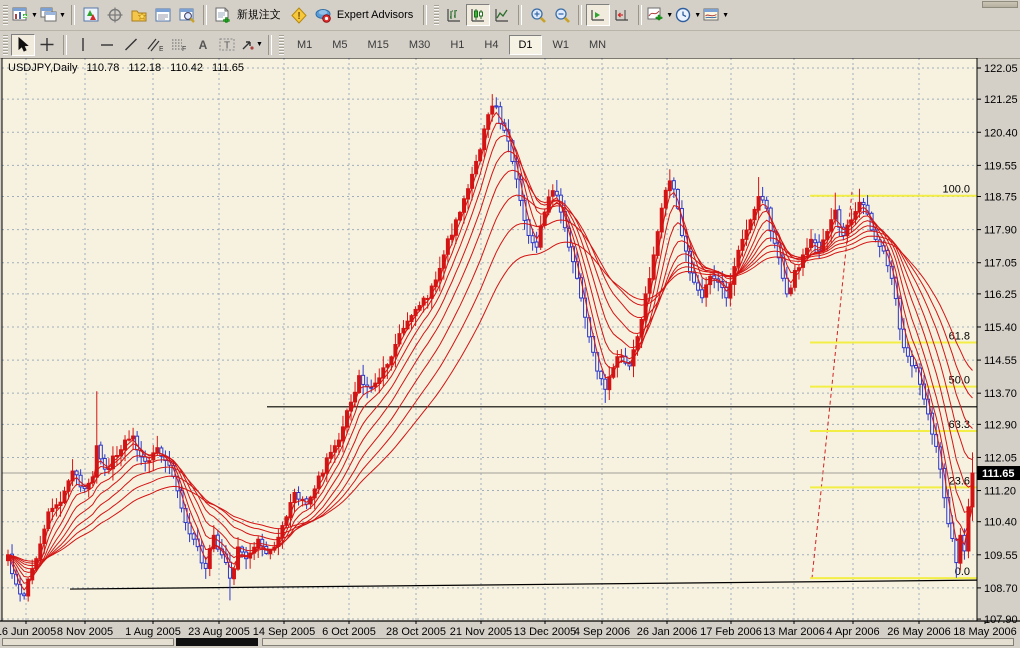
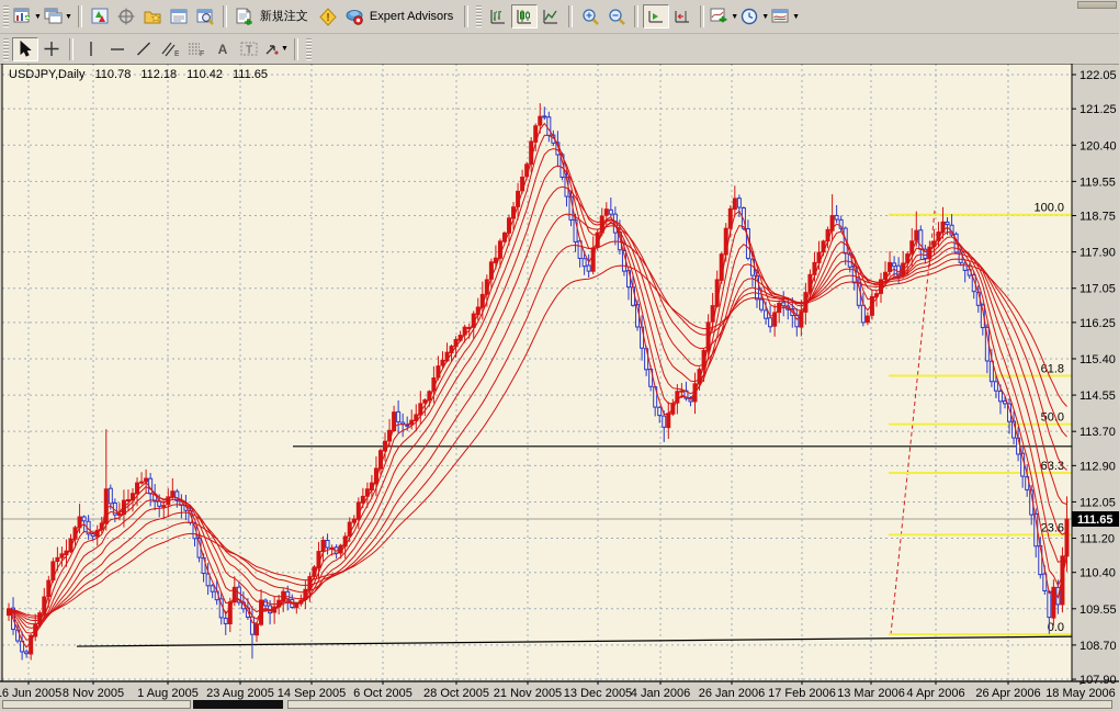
  新規注文
  !
  Expert Advisors
  A
  T
- M1
- M5
- M15
- M30
- H1
- H4
- D1
- W1
- MN
  USDJPY,Daily
  110.78
  112.18
  110.42
  111.65
  100.0
  61.8
  500
  63.3
  23.6
  0.0
  122.05
  121.25
  120.40
  119.55
  118.75
  117.90
  117.05
  116.25
  115.40
  114.55
  113.70
  112.90
  112.05
  111.20
  110.40
  109.55
  108.70
  107.90
  111.65
  6 Jun 2005
  8 Nov 2005
  1 Aug 2005
  23 Aug 2005
  14 Sep 2005
  6 Oct 2005
  28 Oct 2005
  21 Nov 2005
  13 Dec 2005
- 4 Sep 2006
+ 4 Jan 2006
  26 Jan 2006
  17 Feb 2006
  13 Mar 2006
  4 Apr 2006
- 26 May 2006
+ 26 Apr 2006
  18 May 2006
